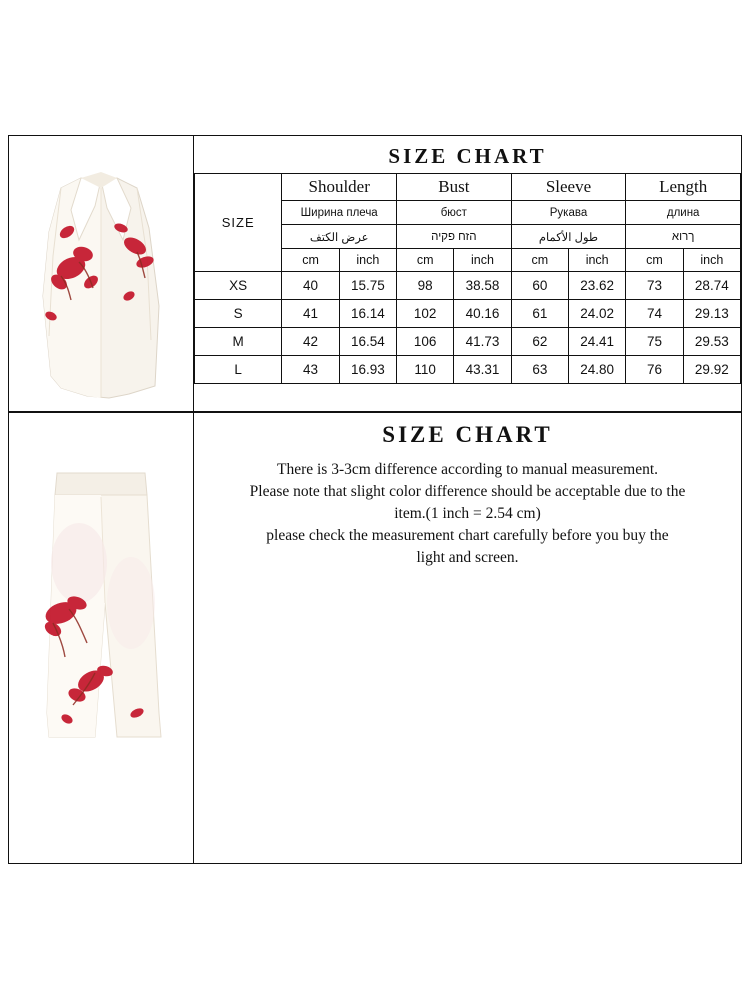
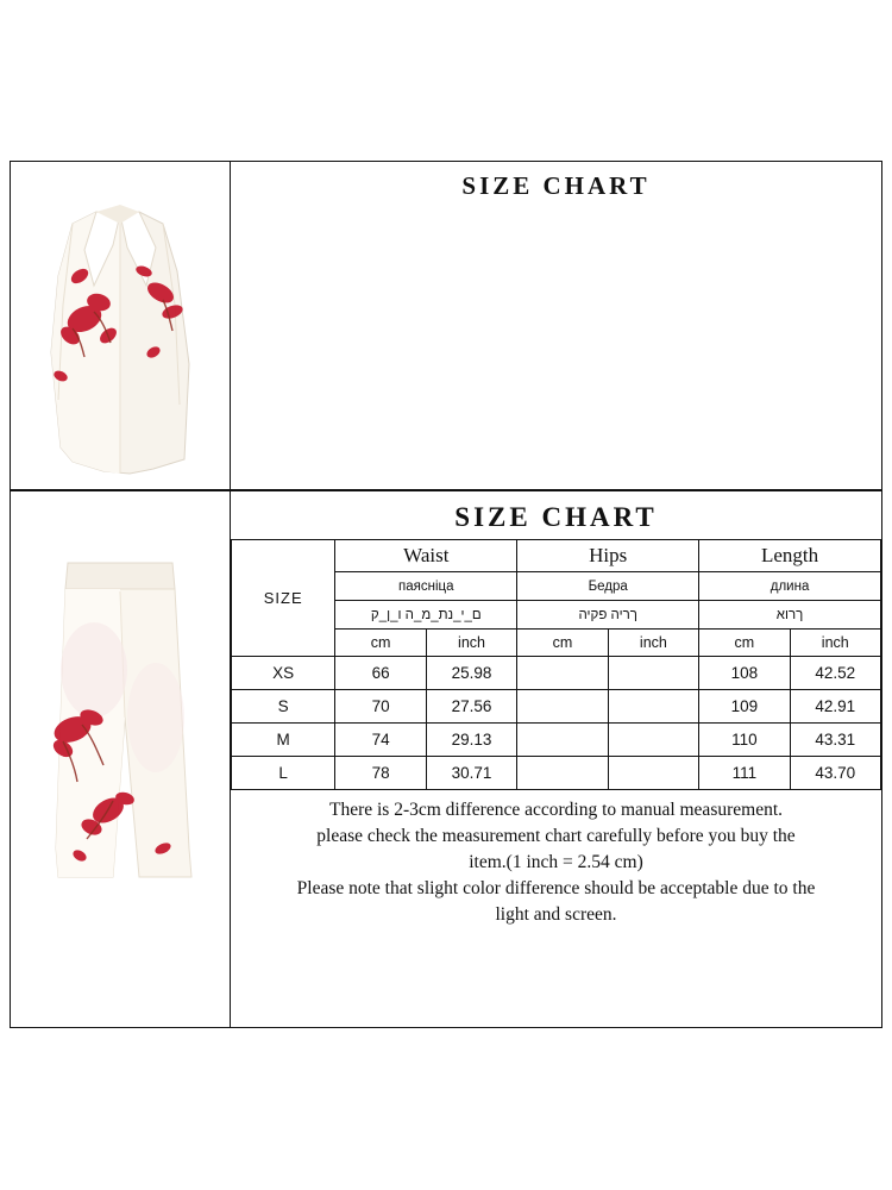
  SIZE CHART
- SIZE	Shoulder	Bust	Sleeve	Length
- Ширина плеча	бюст	Рукава	длина
- عرض الكتف	הזח פקיה	طول الأكمام	ךרוא
- cm	inch	cm	inch	cm	inch	cm	inch
- XS	40	15.75	98	38.58	60	23.62	73	28.74
- S	41	16.14	102	40.16	61	24.02	74	29.13
- M	42	16.54	106	41.73	62	24.41	75	29.53
- L	43	16.93	110	43.31	63	24.80	76	29.92
  SIZE CHART
+ SIZE	Waist	Hips	Length
+ паясніца	Бедра	длина
+ ם_י_נת_מ_ה ו_ן_ק	ךריה פקיה	ךרוא
+ cm	inch	cm	inch	cm	inch
+ XS	66	25.98			108	42.52
+ S	70	27.56			109	42.91
+ M	74	29.13			110	43.31
+ L	78	30.71			111	43.70
- There is 3-3cm difference according to manual measurement.
+ There is 2-3cm difference according to manual measurement.
- Please note that slight color difference should be acceptable due to the
+ please check the measurement chart carefully before you buy the
  item.(1 inch = 2.54 cm)
- please check the measurement chart carefully before you buy the
+ Please note that slight color difference should be acceptable due to the
  light and screen.
